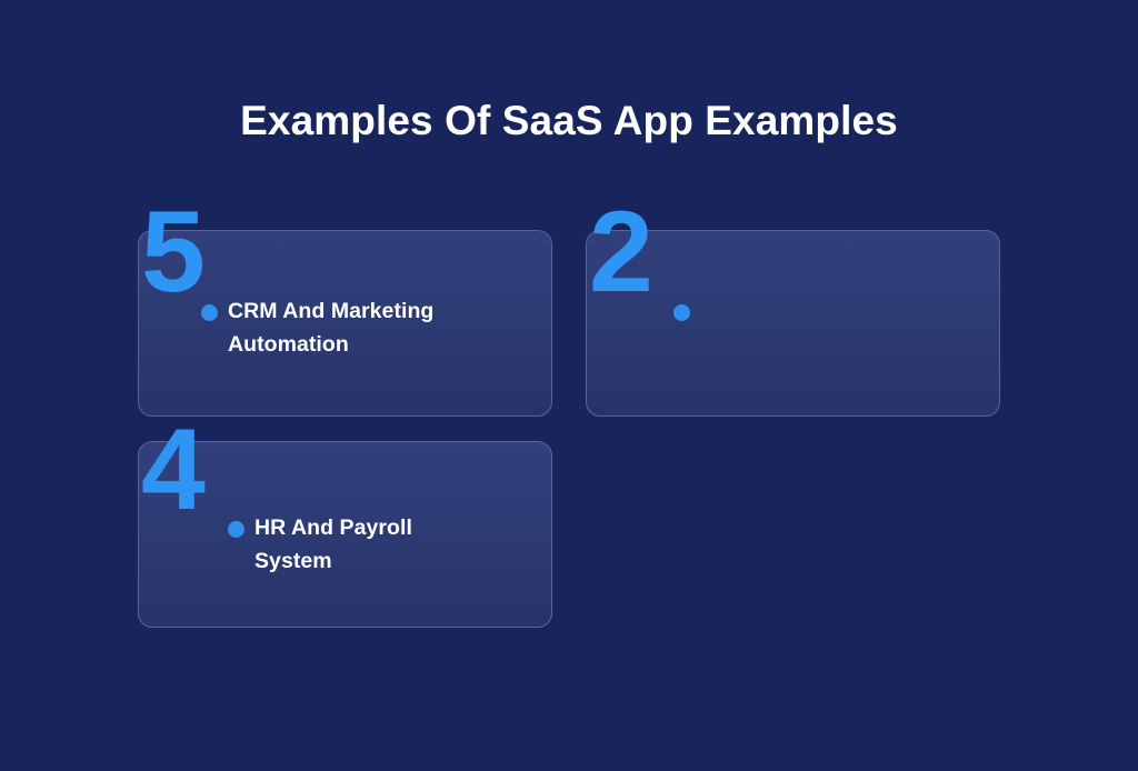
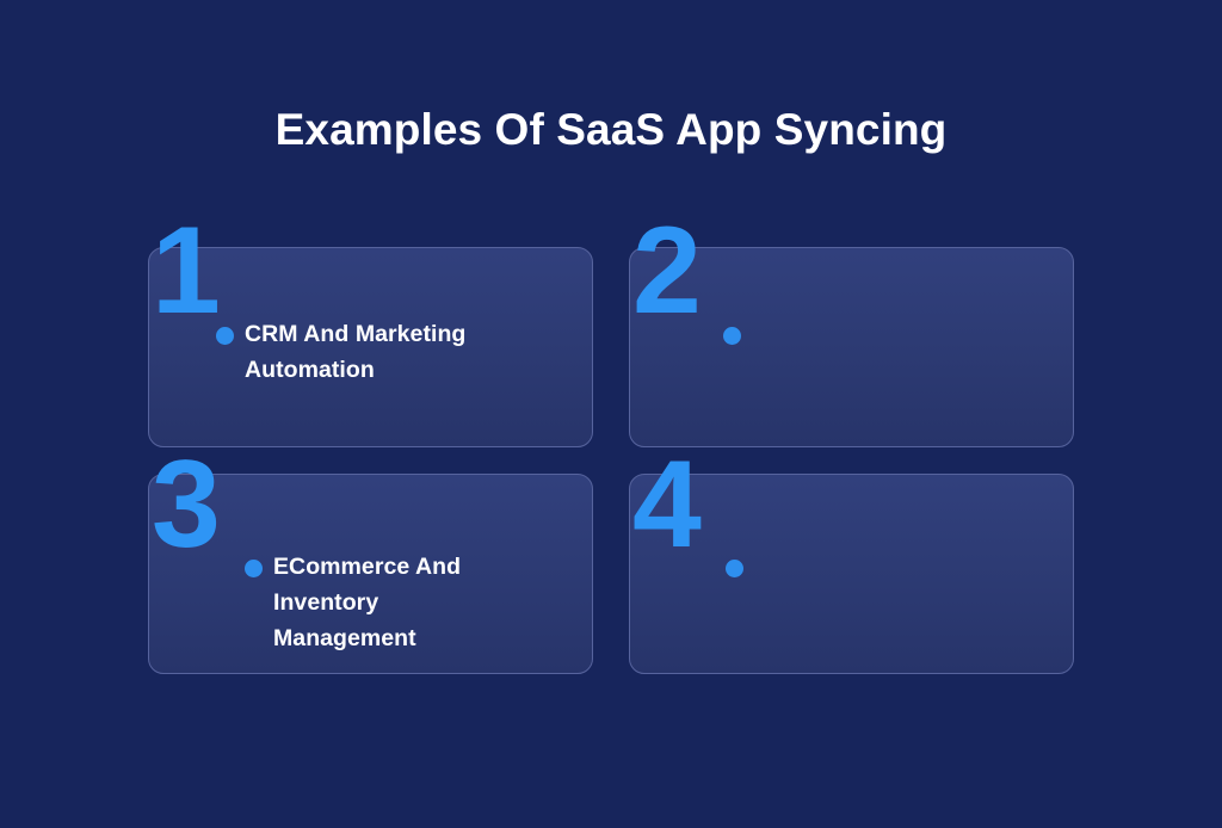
- Examples Of SaaS App Examples
+ Examples Of SaaS App Syncing
- 5
+ 1
  CRM And Marketing
  Automation
  2
+ 3
+ ECommerce And
+ Inventory
+ Management
  4
- HR And Payroll
- System
